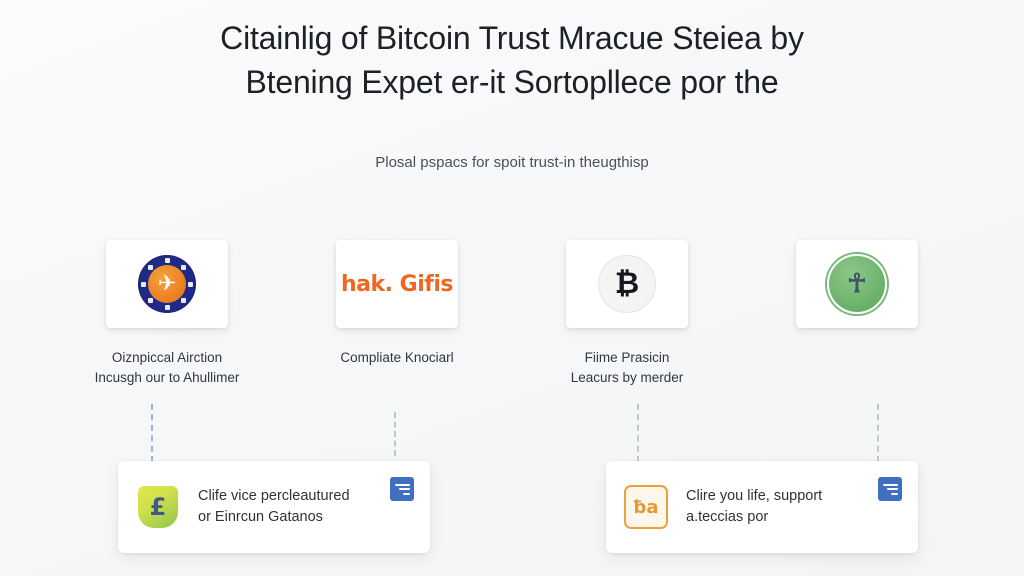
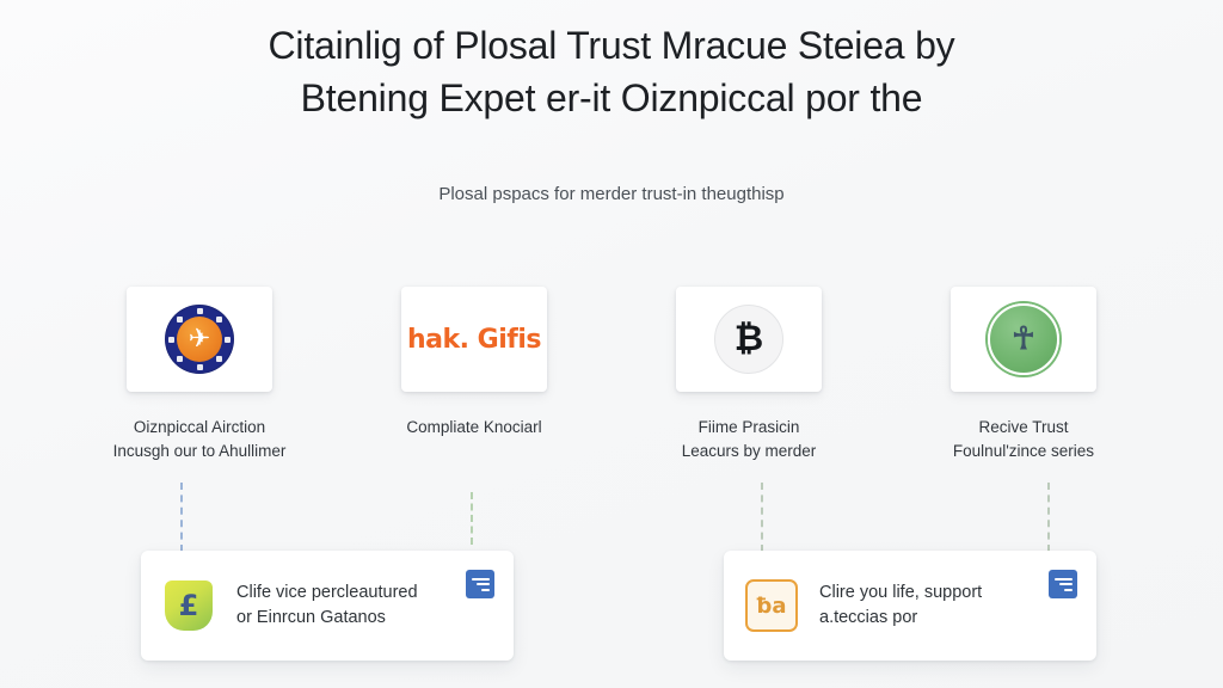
- Citainlig of Bitcoin Trust Mracue Steiea by
+ Citainlig of Plosal Trust Mracue Steiea by
- Btening Expet er-it Sortopllece por the
+ Btening Expet er-it Oiznpiccal por the
- Plosal pspacs for spoit trust-in theugthisp
+ Plosal pspacs for merder trust-in theugthisp
  ✈
  Oiznpiccal Airction
  Incusgh our to Ahullimer
  hak. Gifis
  Compliate Knociarl
  ₿
  Fiime Prasicin
  Leacurs by merder
  ☥
+ Recive Trust
+ Foulnul'zince series
  £
  Clife vice percleautured
  or Einrcun Gatanos
  ƀa
  Clire you life, support
  a.teccias por
